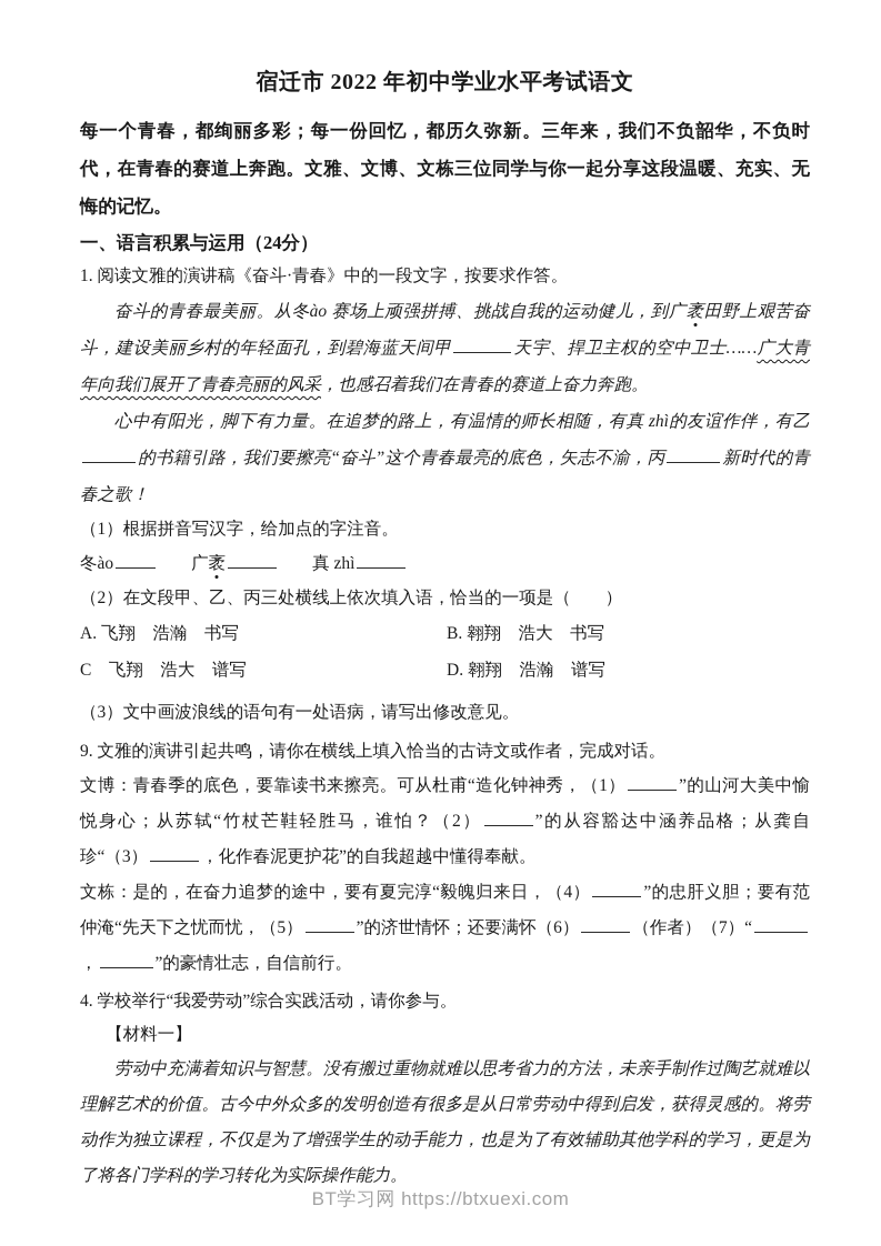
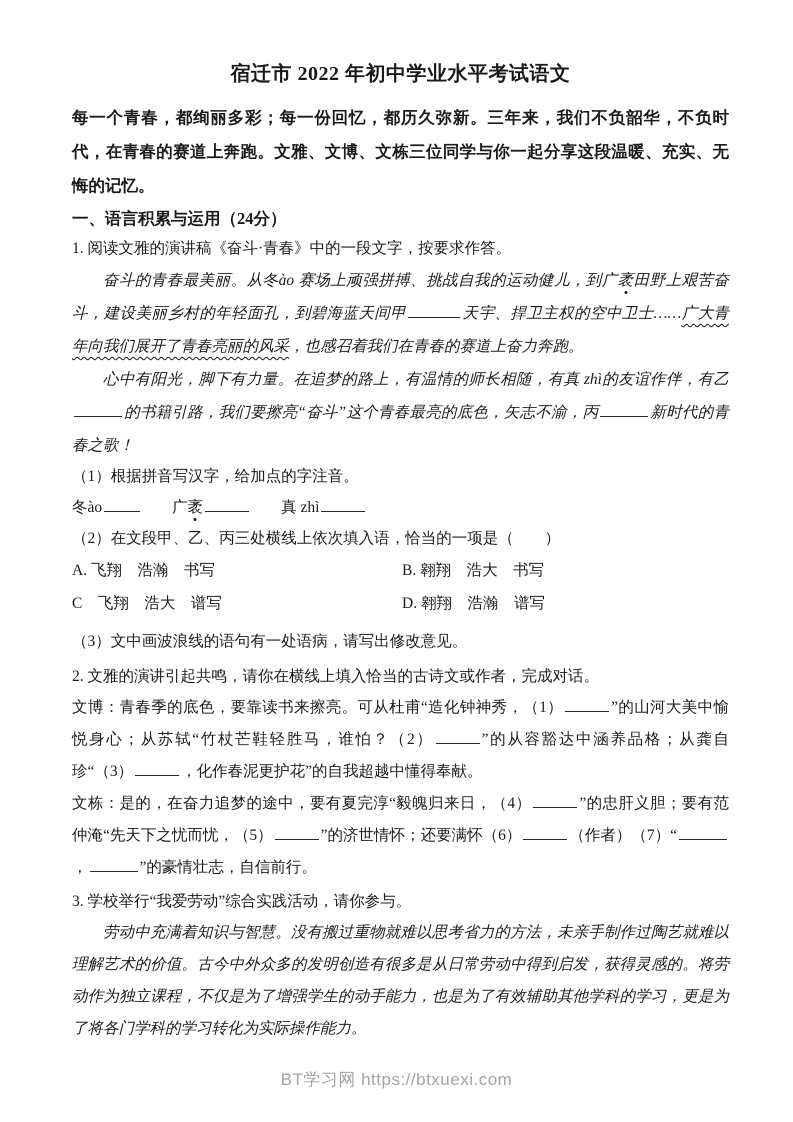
  宿迁市 2022 年初中学业水平考试语文
  每一个青春，都绚丽多彩；每一份回忆，都历久弥新。三年来，我们不负韶华，不负时代，在青春的赛道上奔跑。文雅、文博、文栋三位同学与你一起分享这段温暖、充实、无悔的记忆。
  一、语言积累与运用（24分）
  1. 阅读文雅的演讲稿《奋斗·青春》中的一段文字，按要求作答。
  奋斗的青春最美丽。从冬ào 赛场上顽强拼搏、挑战自我的运动健儿，到广袤田野上艰苦奋斗，建设美丽乡村的年轻面孔，到碧海蓝天间甲 天宇、捍卫主权的空中卫士……广大青年向我们展开了青春亮丽的风采，也感召着我们在青春的赛道上奋力奔跑。
  心中有阳光，脚下有力量。在追梦的路上，有温情的师长相随，有真 zhì的友谊作伴，有乙的书籍引路，我们要擦亮“奋斗”这个青春最亮的底色，矢志不渝，丙 新时代的青春之歌！
  （1）根据拼音写汉字，给加点的字注音。
  冬ào 广袤 真 zhì
  （2）在文段甲、乙、丙三处横线上依次填入语，恰当的一项是（ ）
  A. 飞翔 浩瀚 书写
  B. 翱翔 浩大 书写
  C 飞翔 浩大 谱写
  D. 翱翔 浩瀚 谱写
  （3）文中画波浪线的语句有一处语病，请写出修改意见。
- 9. 文雅的演讲引起共鸣，请你在横线上填入恰当的古诗文或作者，完成对话。
+ 2. 文雅的演讲引起共鸣，请你在横线上填入恰当的古诗文或作者，完成对话。
  文博：青春季的底色，要靠读书来擦亮。可从杜甫“造化钟神秀，（1） ”的山河大美中愉悦身心；从苏轼“竹杖芒鞋轻胜马，谁怕？（2） ”的从容豁达中涵养品格；从龚自珍“（3） ，化作春泥更护花”的自我超越中懂得奉献。
  文栋：是的，在奋力追梦的途中，要有夏完淳“毅魄归来日，（4） ”的忠肝义胆；要有范仲淹“先天下之忧而忧，（5） ”的济世情怀；还要满怀（6） （作者）（7）“， ”的豪情壮志，自信前行。
- 4. 学校举行“我爱劳动”综合实践活动，请你参与。
+ 3. 学校举行“我爱劳动”综合实践活动，请你参与。
- 【材料一】
  劳动中充满着知识与智慧。没有搬过重物就难以思考省力的方法，未亲手制作过陶艺就难以理解艺术的价值。古今中外众多的发明创造有很多是从日常劳动中得到启发，获得灵感的。将劳动作为独立课程，不仅是为了增强学生的动手能力，也是为了有效辅助其他学科的学习，更是为了将各门学科的学习转化为实际操作能力。
  BT学习网 https://btxuexi.com
